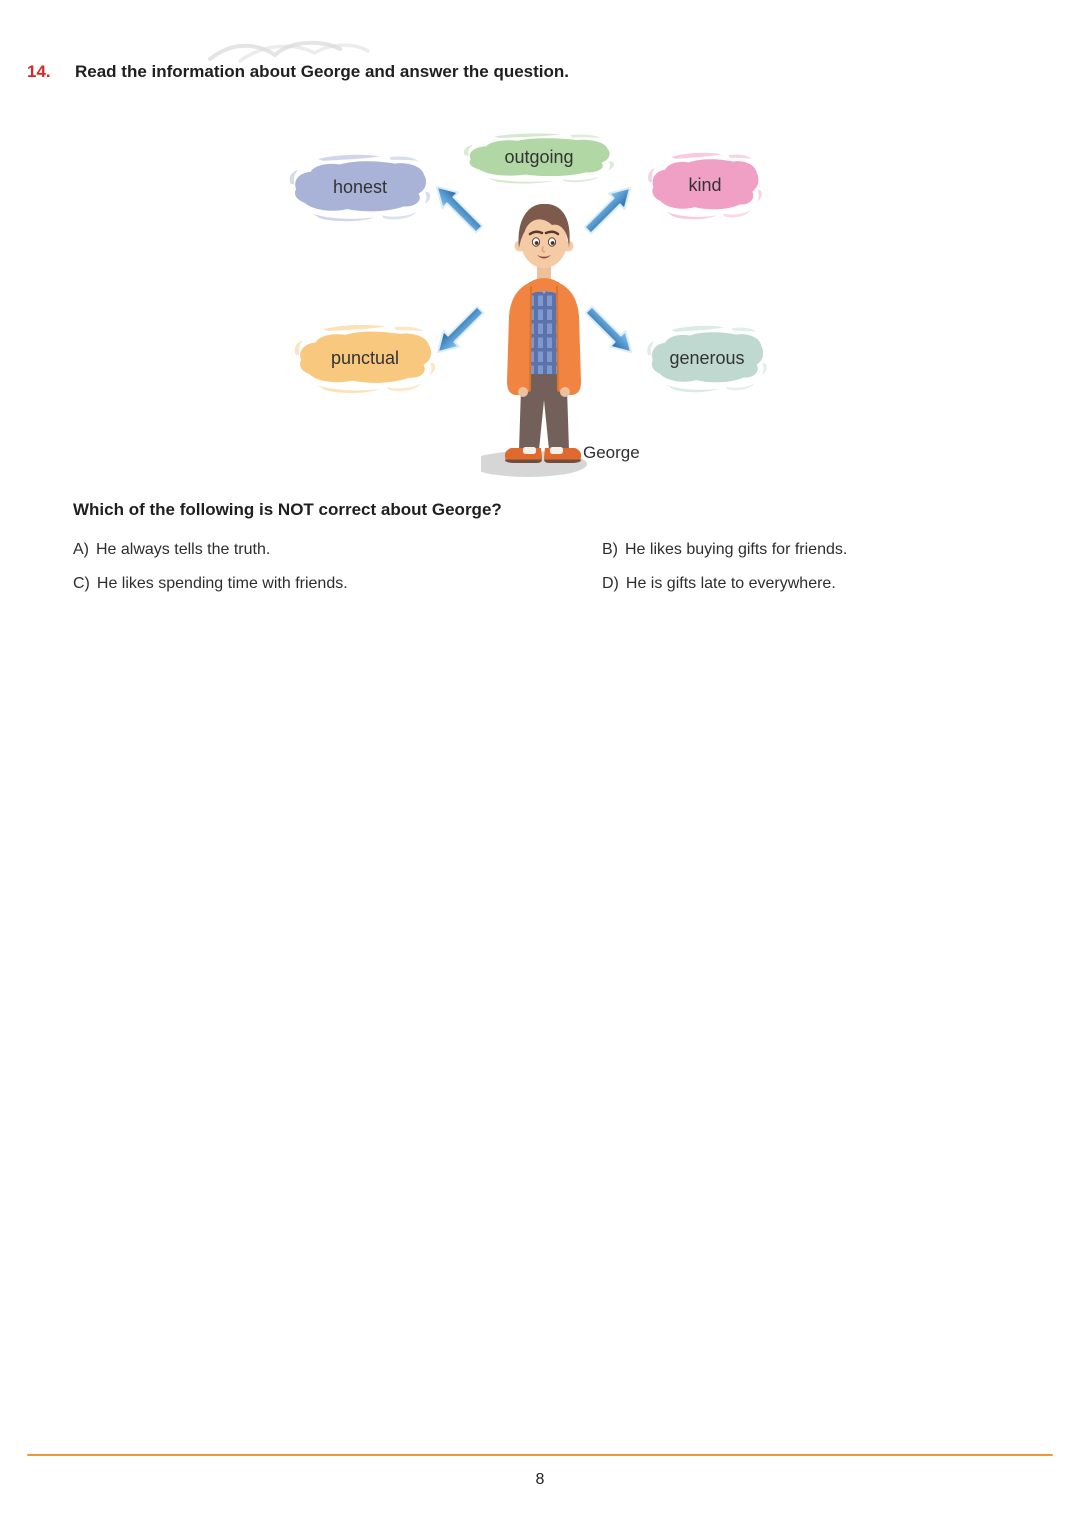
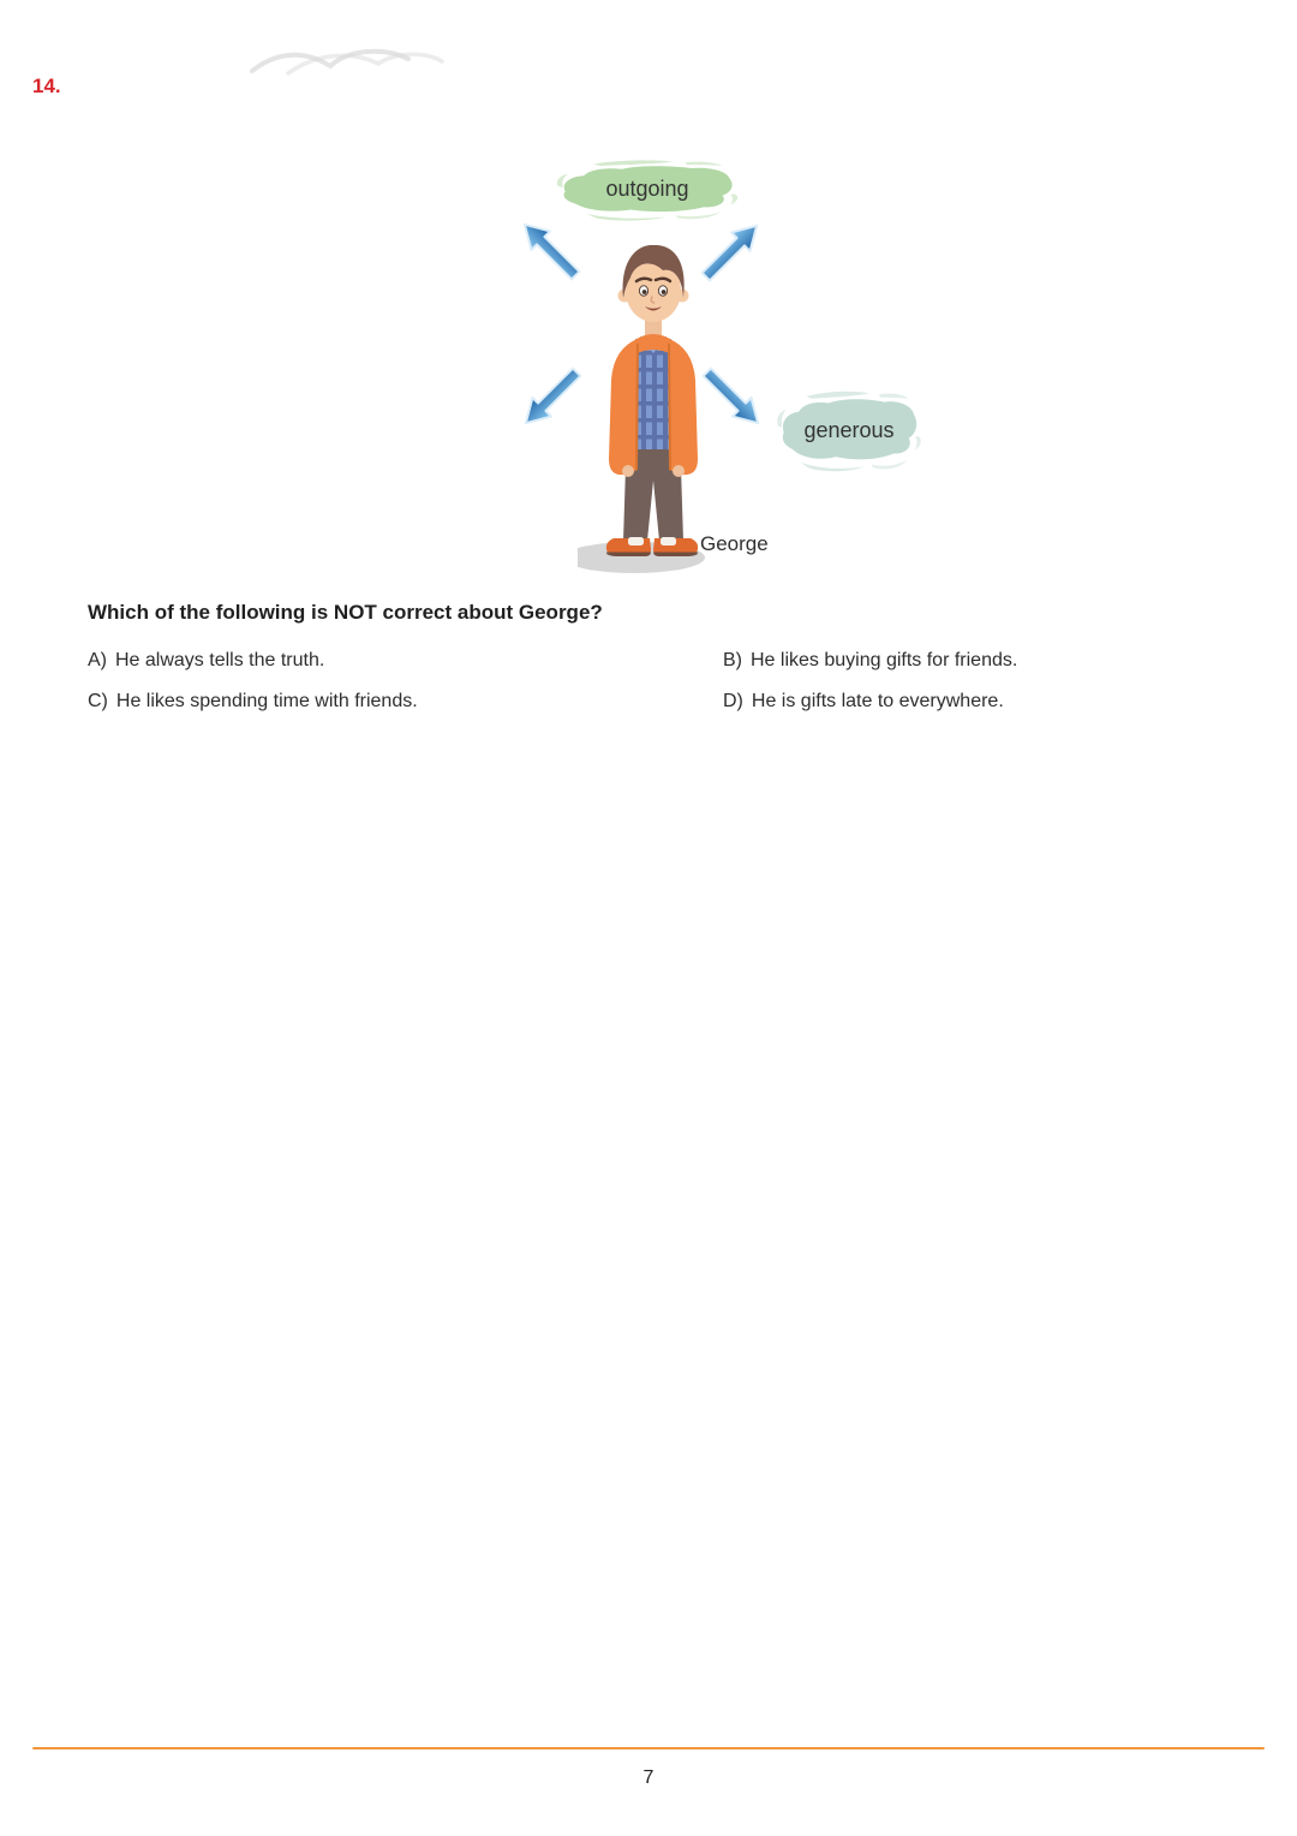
  14.
- Read the information about George and answer the question.
- honest
  outgoing
- kind
- punctual
  generous
  George
  Which of the following is NOT correct about George?
  A) He always tells the truth.
  B) He likes buying gifts for friends.
  C) He likes spending time with friends.
  D) He is gifts late to everywhere.
- 8
+ 7
